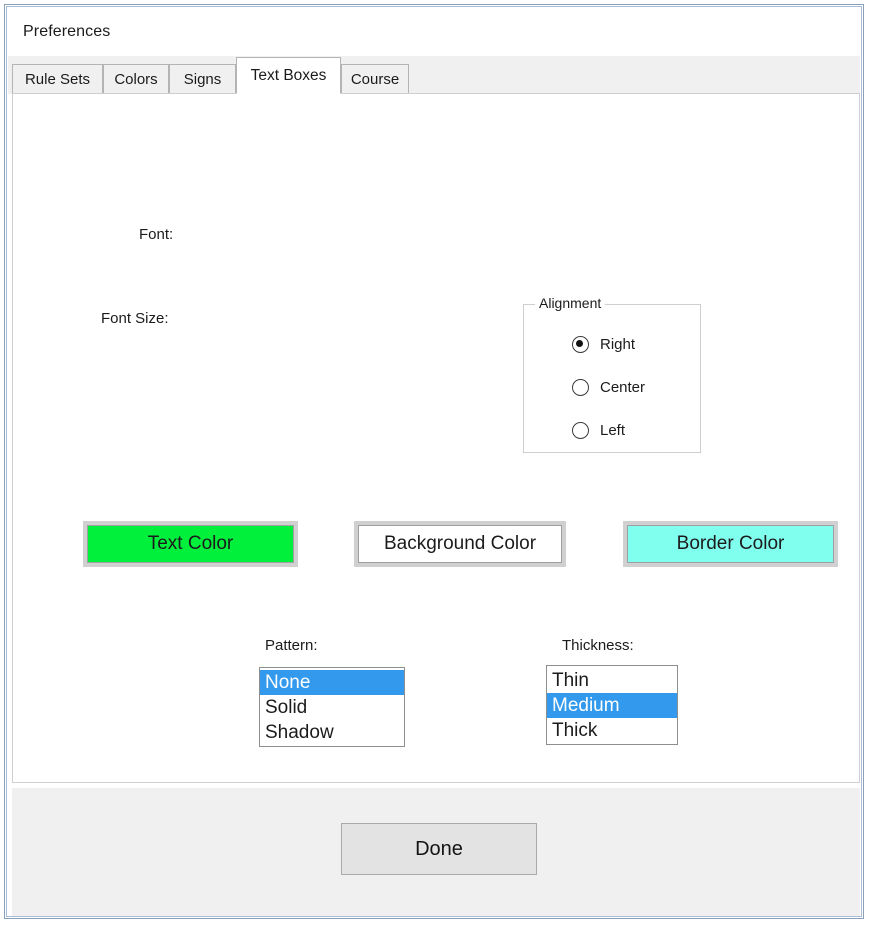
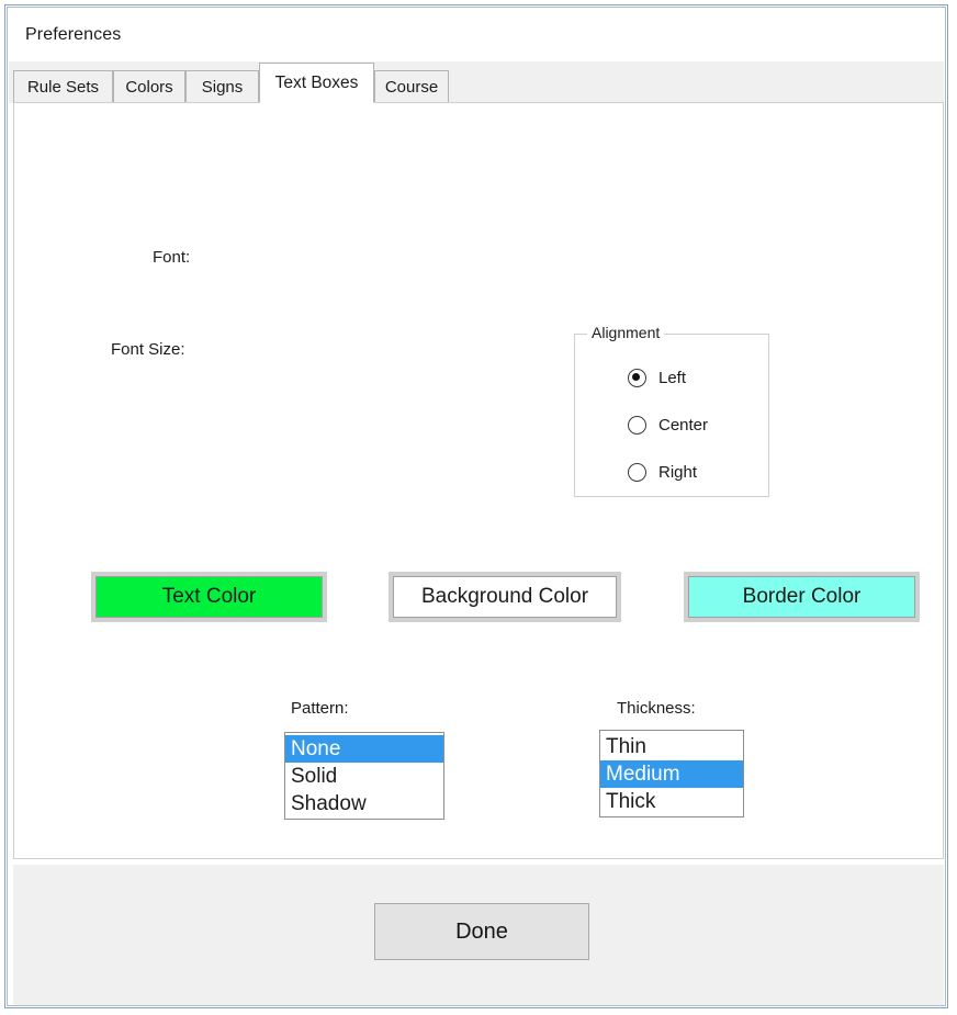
  Preferences
  Rule Sets
  Colors
  Signs
  Text Boxes
  Course
  Font:
  Font Size:
  Alignment
- Right
+ Left
  Center
- Left
+ Right
  Text Color
  Background Color
  Border Color
  Pattern:
  None
  Solid
  Shadow
  Thickness:
  Thin
  Medium
  Thick
  Done
